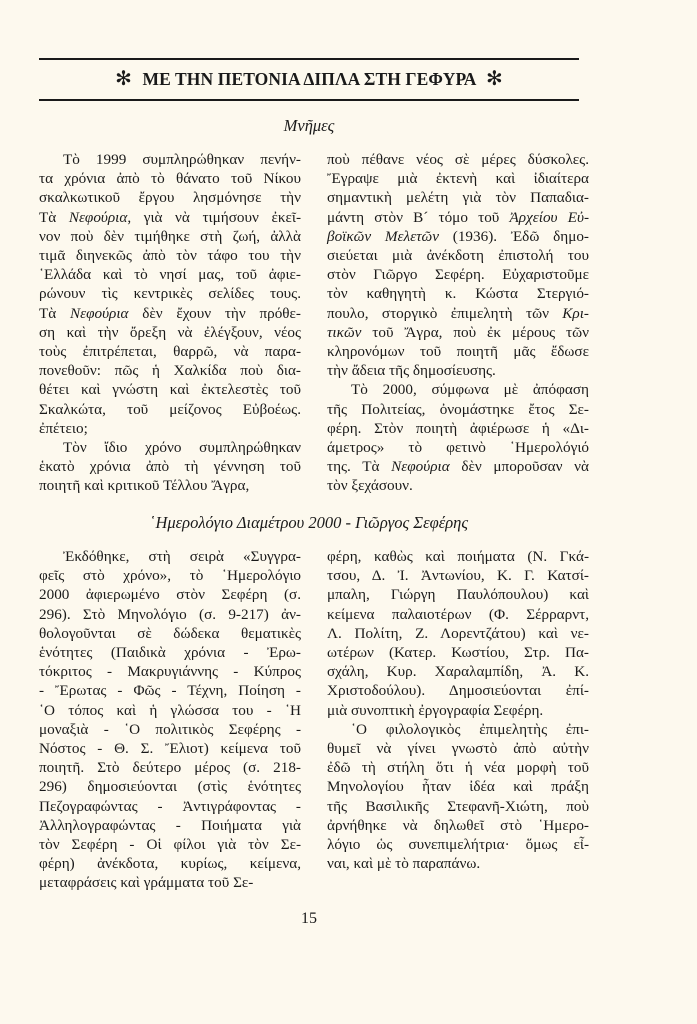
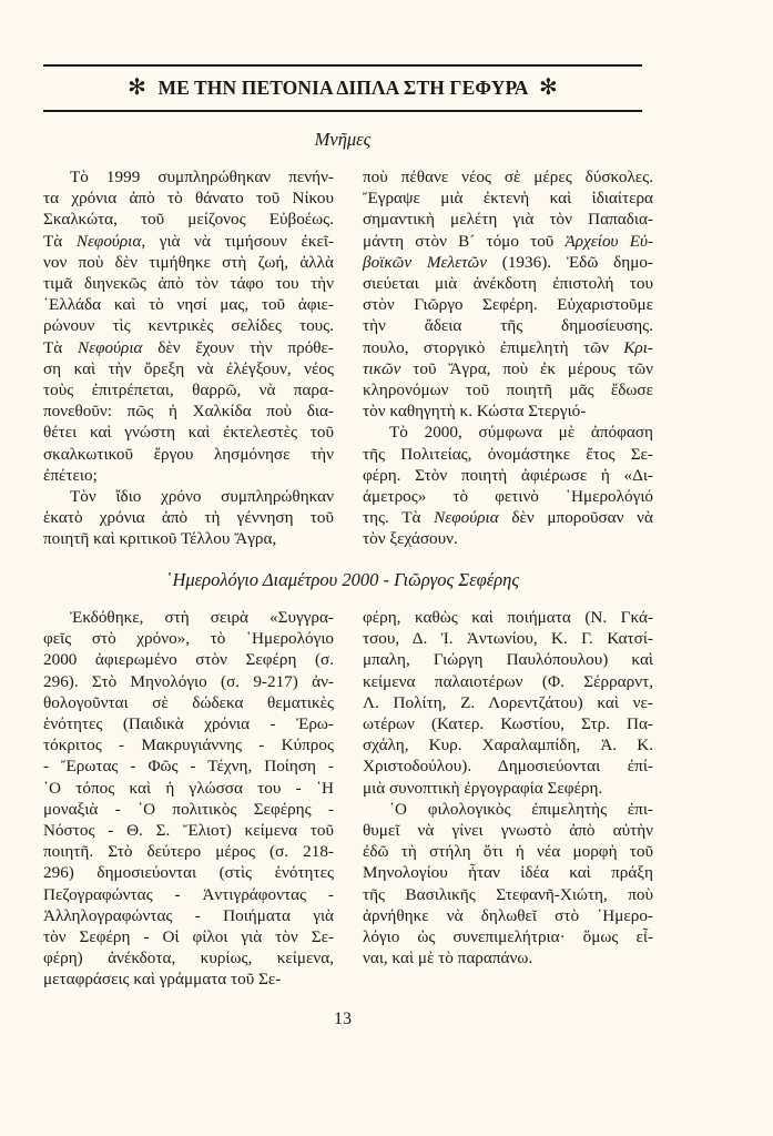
  ✻ ΜΕ ΤΗΝ ΠΕΤΟΝΙΑ ΔΙΠΛΑ ΣΤΗ ΓΕΦΥΡΑ ✻
  Μνῆμες
  Τὸ 1999 συμπληρώθηκαν πενήν-
  τα χρόνια ἀπὸ τὸ θάνατο τοῦ Νίκου
- σκαλκωτικοῦ ἔργου λησμόνησε τὴν
+ Σκαλκώτα, τοῦ μείζονος Εὐβοέως.
  Τὰ Νεφούρια, γιὰ νὰ τιμήσουν ἐκεῖ-
  νον ποὺ δὲν τιμήθηκε στὴ ζωή, ἀλλὰ
  τιμᾶ διηνεκῶς ἀπὸ τὸν τάφο του τὴν
  ῾Ελλάδα καὶ τὸ νησί μας, τοῦ ἀφιε-
  ρώνουν τὶς κεντρικὲς σελίδες τους.
  Τὰ Νεφούρια δὲν ἔχουν τὴν πρόθε-
  ση καὶ τὴν ὄρεξη νὰ ἐλέγξουν, νέος
  τοὺς ἐπιτρέπεται, θαρρῶ, νὰ παρα-
  πονεθοῦν: πῶς ἡ Χαλκίδα ποὺ δια-
  θέτει καὶ γνώστη καὶ ἐκτελεστὲς τοῦ
- Σκαλκώτα, τοῦ μείζονος Εὐβοέως.
+ σκαλκωτικοῦ ἔργου λησμόνησε τὴν
  ἐπέτειο;
  Τὸν ἴδιο χρόνο συμπληρώθηκαν
  ἑκατὸ χρόνια ἀπὸ τὴ γέννηση τοῦ
  ποιητῆ καὶ κριτικοῦ Τέλλου Ἄγρα,
  ποὺ πέθανε νέος σὲ μέρες δύσκολες.
  Ἔγραψε μιὰ ἐκτενὴ καὶ ἰδιαίτερα
  σημαντικὴ μελέτη γιὰ τὸν Παπαδια-
  μάντη στὸν Β´ τόμο τοῦ Ἀρχείου Εὐ-
  βοϊκῶν Μελετῶν (1936). Ἐδῶ δημο-
  σιεύεται μιὰ ἀνέκδοτη ἐπιστολή του
  στὸν Γιῶργο Σεφέρη. Εὐχαριστοῦμε
- τὸν καθηγητὴ κ. Κώστα Στεργιό-
+ τὴν ἄδεια τῆς δημοσίευσης.
  πουλο, στοργικὸ ἐπιμελητὴ τῶν Κρι-
  τικῶν τοῦ Ἄγρα, ποὺ ἐκ μέρους τῶν
  κληρονόμων τοῦ ποιητῆ μᾶς ἔδωσε
- τὴν ἄδεια τῆς δημοσίευσης.
+ τὸν καθηγητὴ κ. Κώστα Στεργιό-
  Τὸ 2000, σύμφωνα μὲ ἀπόφαση
  τῆς Πολιτείας, ὀνομάστηκε ἔτος Σε-
  φέρη. Στὸν ποιητὴ ἀφιέρωσε ἡ «Δι-
  άμετρος» τὸ φετινὸ ῾Ημερολόγιό
  της. Τὰ Νεφούρια δὲν μποροῦσαν νὰ
  τὸν ξεχάσουν.
  ῾Ημερολόγιο Διαμέτρου 2000 - Γιῶργος Σεφέρης
  Ἐκδόθηκε, στὴ σειρὰ «Συγγρα-
  φεῖς στὸ χρόνο», τὸ ῾Ημερολόγιο
  2000 ἀφιερωμένο στὸν Σεφέρη (σ.
  296). Στὸ Μηνολόγιο (σ. 9-217) ἀν-
  θολογοῦνται σὲ δώδεκα θεματικὲς
  ἑνότητες (Παιδικὰ χρόνια - Ἐρω-
  τόκριτος - Μακρυγιάννης - Κύπρος
  - Ἔρωτας - Φῶς - Τέχνη, Ποίηση -
  ῾Ο τόπος καὶ ἡ γλώσσα του - ῾Η
  μοναξιὰ - ῾Ο πολιτικὸς Σεφέρης -
  Νόστος - Θ. Σ. Ἔλιοτ) κείμενα τοῦ
  ποιητῆ. Στὸ δεύτερο μέρος (σ. 218-
  296) δημοσιεύονται (στὶς ἑνότητες
  Πεζογραφώντας - Ἀντιγράφοντας -
  Ἀλληλογραφώντας - Ποιήματα γιὰ
  τὸν Σεφέρη - Οἱ φίλοι γιὰ τὸν Σε-
  φέρη) ἀνέκδοτα, κυρίως, κείμενα,
  μεταφράσεις καὶ γράμματα τοῦ Σε-
  φέρη, καθὼς καὶ ποιήματα (Ν. Γκά-
  τσου, Δ. Ἰ. Ἀντωνίου, Κ. Γ. Κατσί-
  μπαλη, Γιώργη Παυλόπουλου) καὶ
  κείμενα παλαιοτέρων (Φ. Σέρραρντ,
  Λ. Πολίτη, Ζ. Λορεντζάτου) καὶ νε-
  ωτέρων (Κατερ. Κωστίου, Στρ. Πα-
  σχάλη, Κυρ. Χαραλαμπίδη, Ἀ. Κ.
  Χριστοδούλου). Δημοσιεύονται ἐπί-
  μιὰ συνοπτικὴ ἐργογραφία Σεφέρη.
  ῾Ο φιλολογικὸς ἐπιμελητὴς ἐπι-
  θυμεῖ νὰ γίνει γνωστὸ ἀπὸ αὐτὴν
  ἐδῶ τὴ στήλη ὅτι ἡ νέα μορφὴ τοῦ
  Μηνολογίου ἦταν ἰδέα καὶ πράξη
  τῆς Βασιλικῆς Στεφανῆ-Χιώτη, ποὺ
  ἀρνήθηκε νὰ δηλωθεῖ στὸ ῾Ημερο-
  λόγιο ὡς συνεπιμελήτρια· ὅμως εἶ-
  ναι, καὶ μὲ τὸ παραπάνω.
- 15
+ 13
